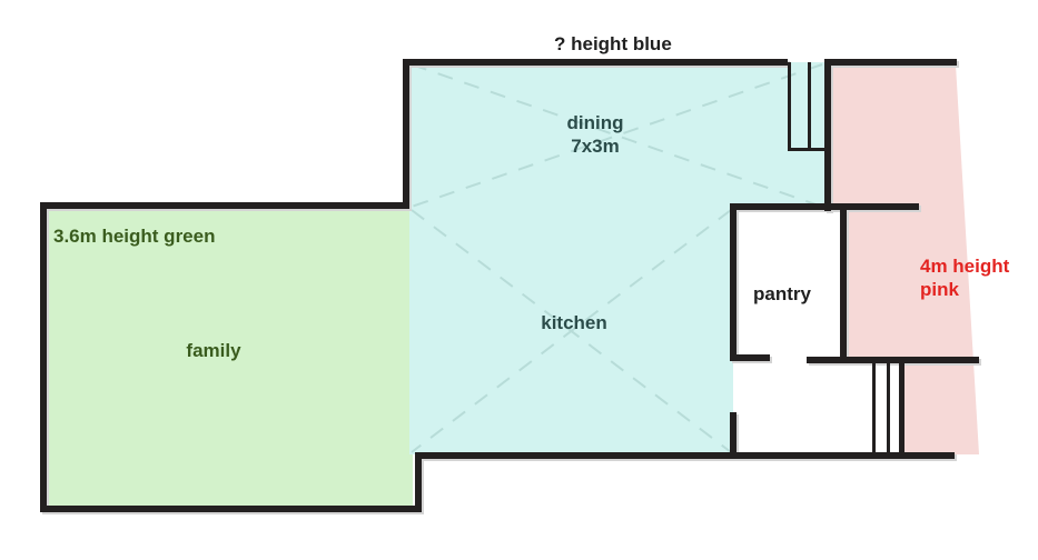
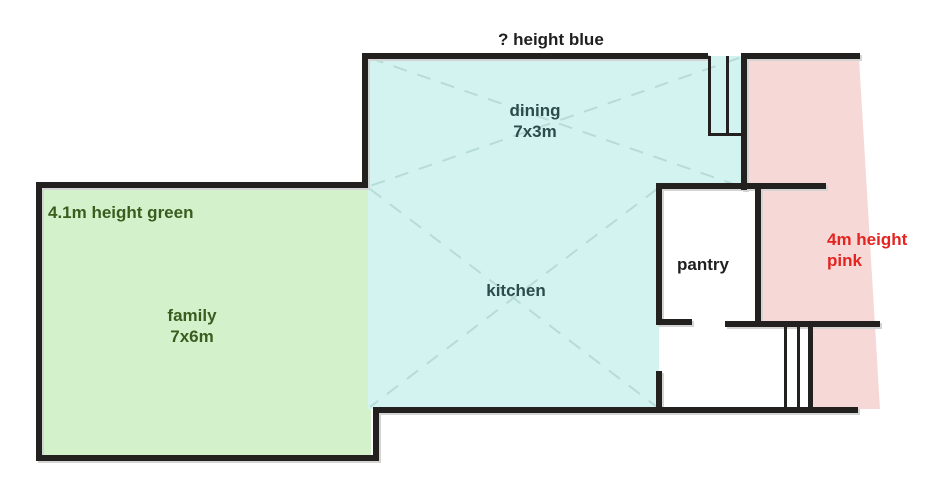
  ? height blue
- 3.6m height green
+ 4.1m height green
  dining
  7x3m
  kitchen
  family
+ 7x6m
  pantry
  4m height
  pink
